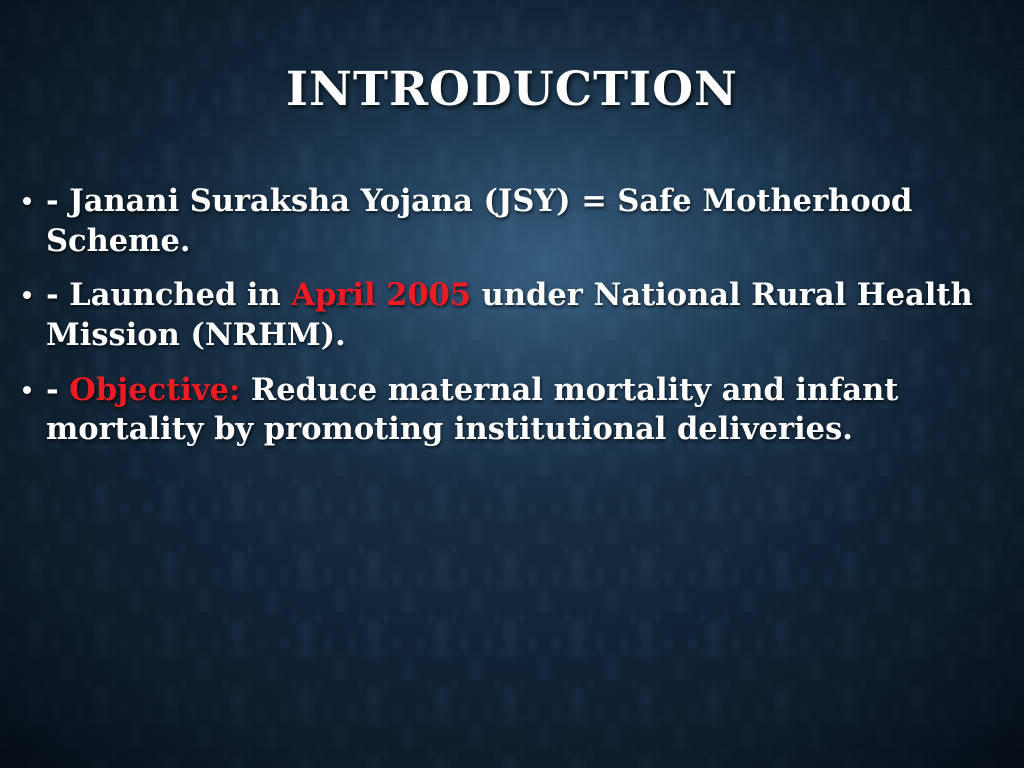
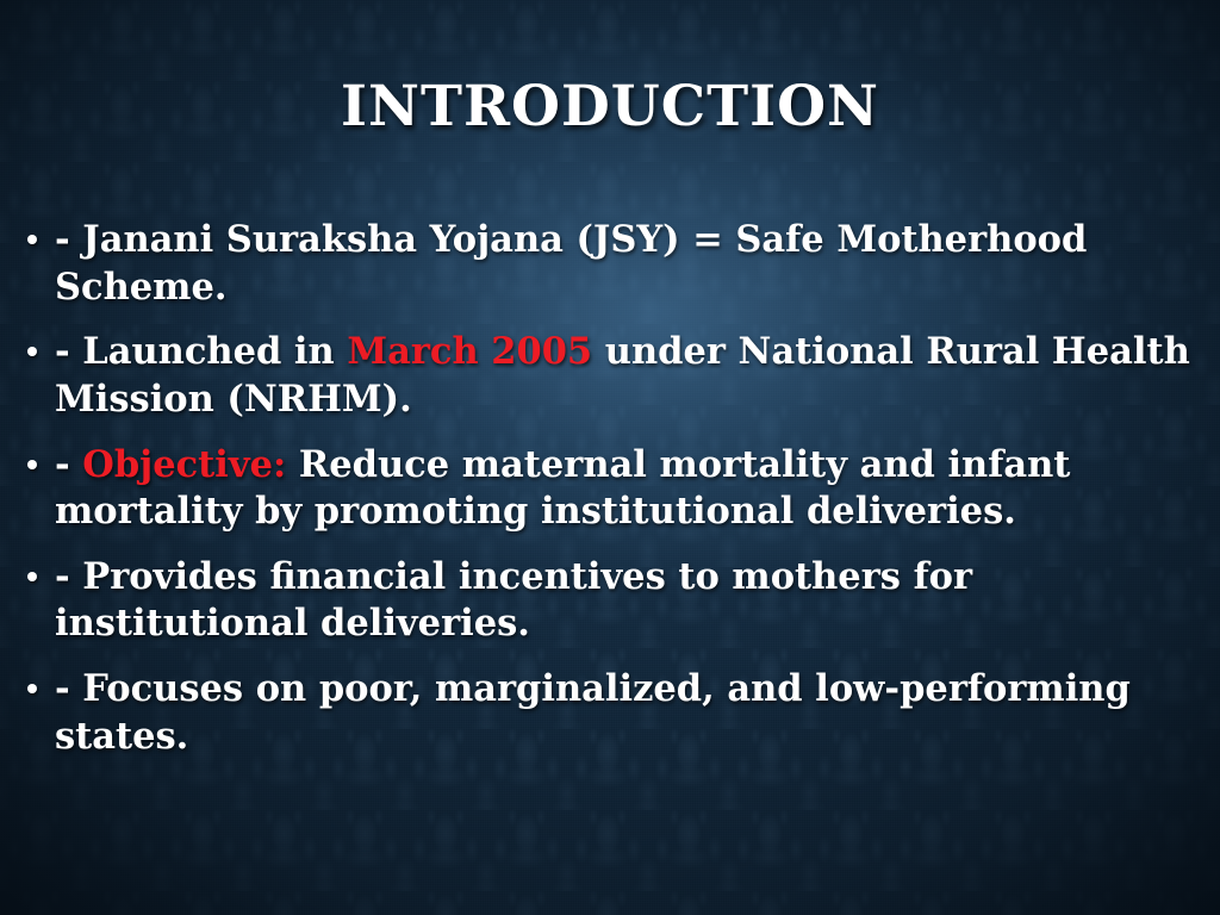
  INTRODUCTION
  - Janani Suraksha Yojana (JSY) = Safe Motherhood Scheme.
- - Launched in April 2005 under National Rural Health Mission (NRHM).
+ - Launched in March 2005 under National Rural Health Mission (NRHM).
  - Objective: Reduce maternal mortality and infant mortality by promoting institutional deliveries.
+ - Provides financial incentives to mothers for institutional deliveries.
+ - Focuses on poor, marginalized, and low-performing states.
